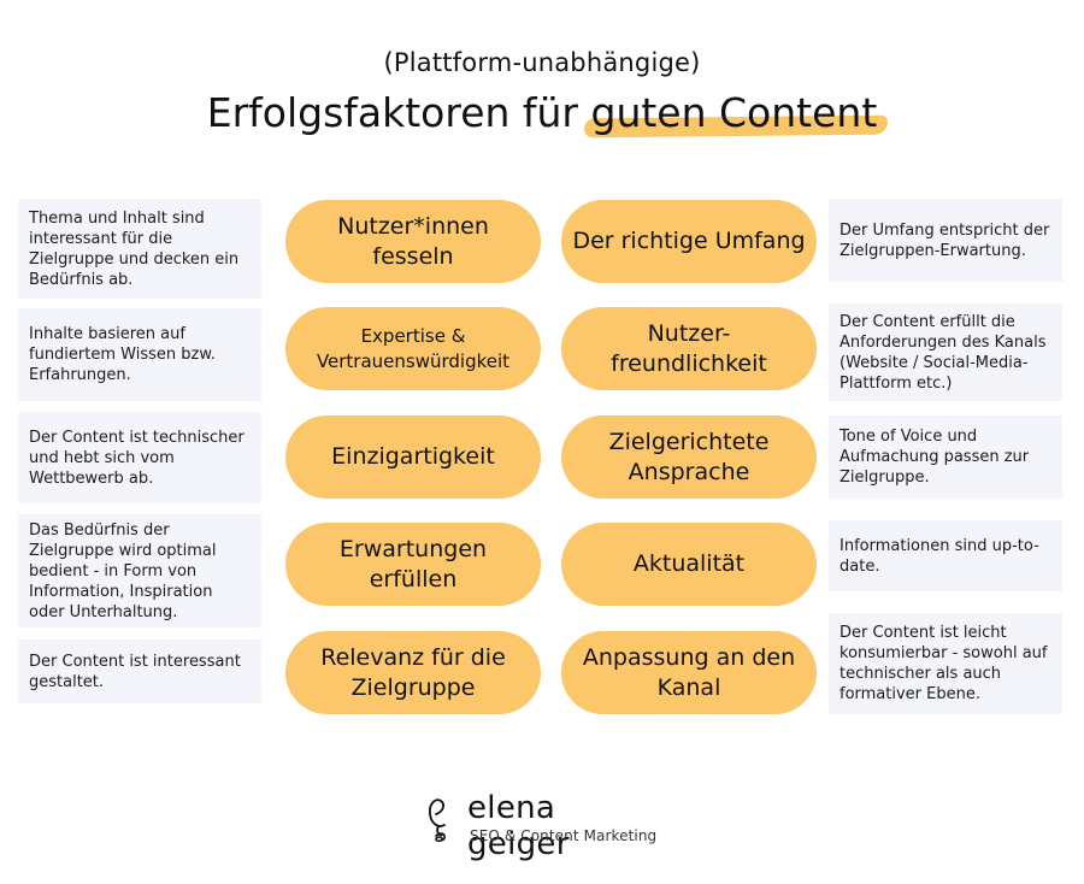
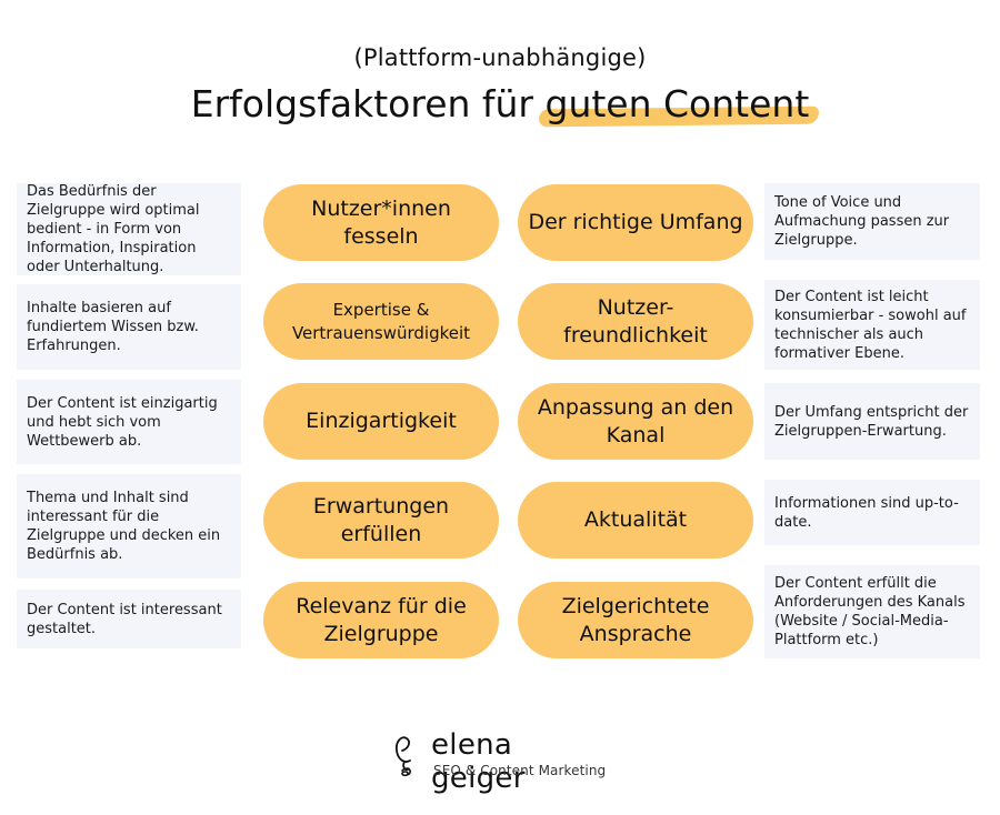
  (Plattform-unabhängige)
  Erfolgsfaktoren für guten Content
- Thema und Inhalt sind interessant für die Zielgruppe und decken ein Bedürfnis ab.
+ Das Bedürfnis der Zielgruppe wird optimal bedient - in Form von Information, Inspiration oder Unterhaltung.
  Inhalte basieren auf fundiertem Wissen bzw. Erfahrungen.
- Der Content ist technischer und hebt sich vom Wettbewerb ab.
+ Der Content ist einzigartig und hebt sich vom Wettbewerb ab.
- Das Bedürfnis der Zielgruppe wird optimal bedient - in Form von Information, Inspiration oder Unterhaltung.
+ Thema und Inhalt sind interessant für die Zielgruppe und decken ein Bedürfnis ab.
  Der Content ist interessant gestaltet.
  Nutzer*innen fesseln
  Expertise & Vertrauenswürdigkeit
  Einzigartigkeit
  Erwartungen erfüllen
  Relevanz für die Zielgruppe
  Der richtige Umfang
  Nutzer-freundlichkeit
- Zielgerichtete Ansprache
+ Anpassung an den Kanal
  Aktualität
- Anpassung an den Kanal
+ Zielgerichtete Ansprache
- Der Umfang entspricht der Zielgruppen-Erwartung.
+ Tone of Voice und Aufmachung passen zur Zielgruppe.
- Der Content erfüllt die Anforderungen des Kanals (Website / Social-Media-Plattform etc.)
+ Der Content ist leicht konsumierbar - sowohl auf technischer als auch formativer Ebene.
- Tone of Voice und Aufmachung passen zur Zielgruppe.
+ Der Umfang entspricht der Zielgruppen-Erwartung.
  Informationen sind up-to-date.
- Der Content ist leicht konsumierbar - sowohl auf technischer als auch formativer Ebene.
+ Der Content erfüllt die Anforderungen des Kanals (Website / Social-Media-Plattform etc.)
  elena geiger
  SEO & Content Marketing
